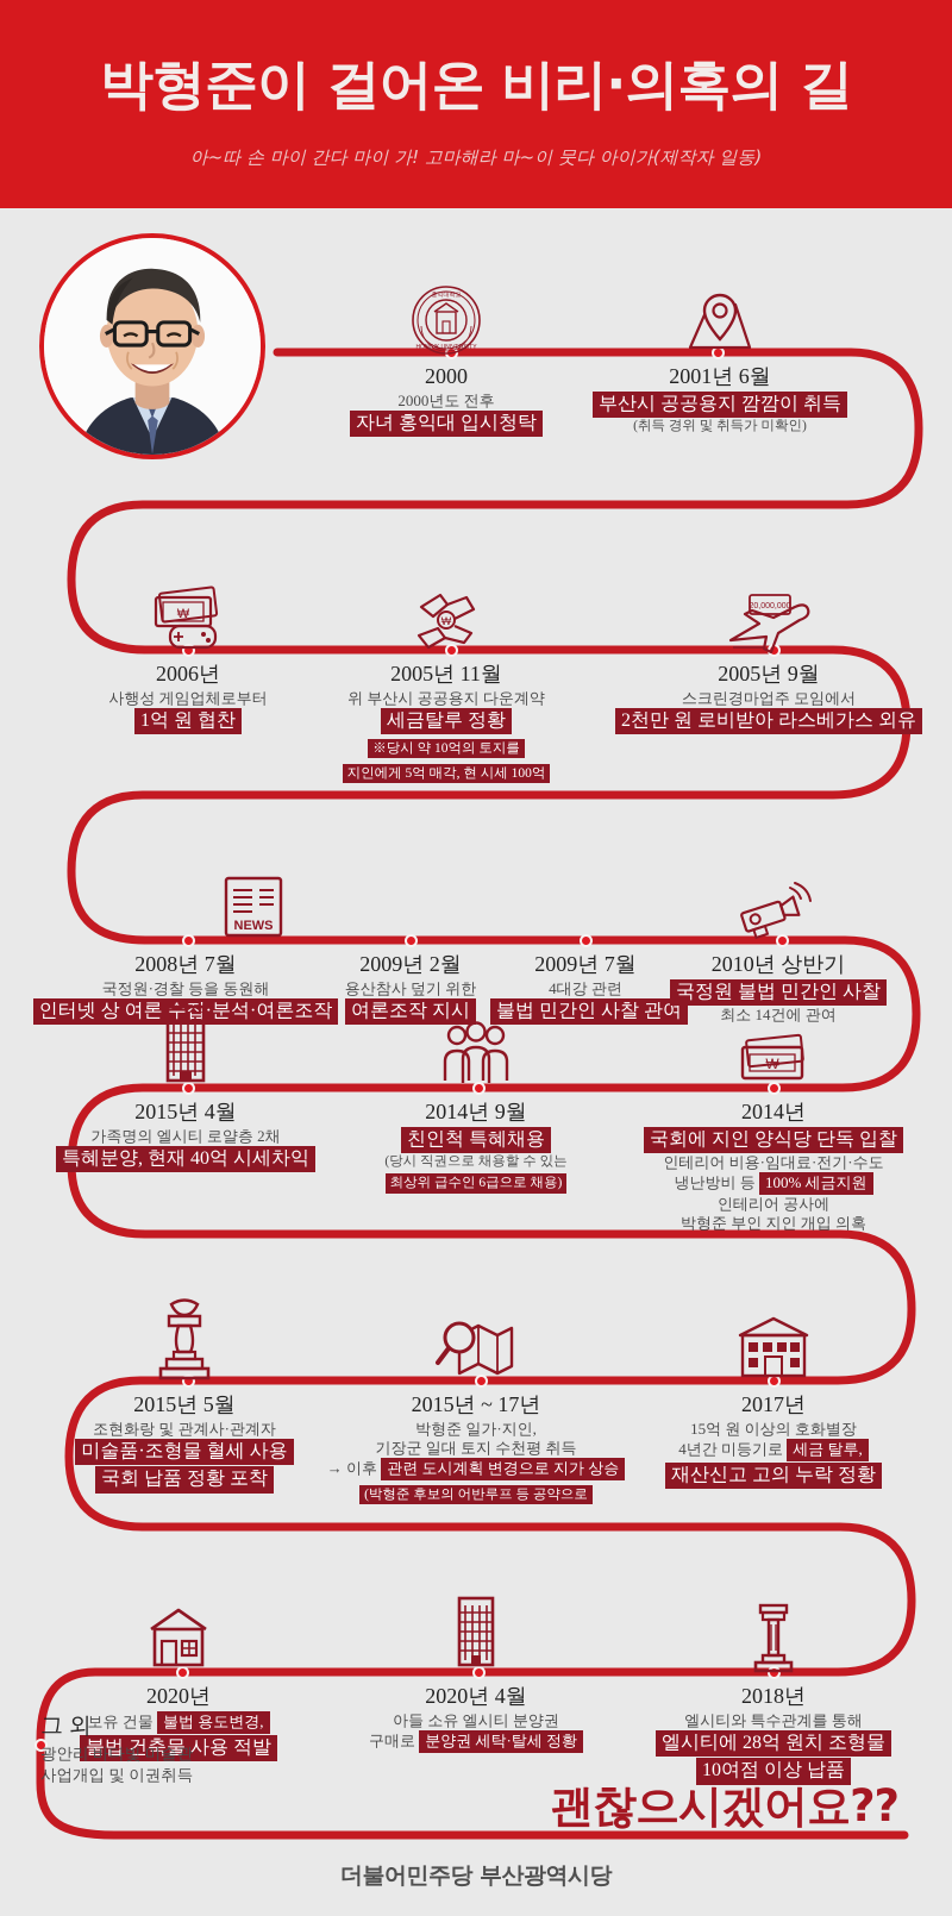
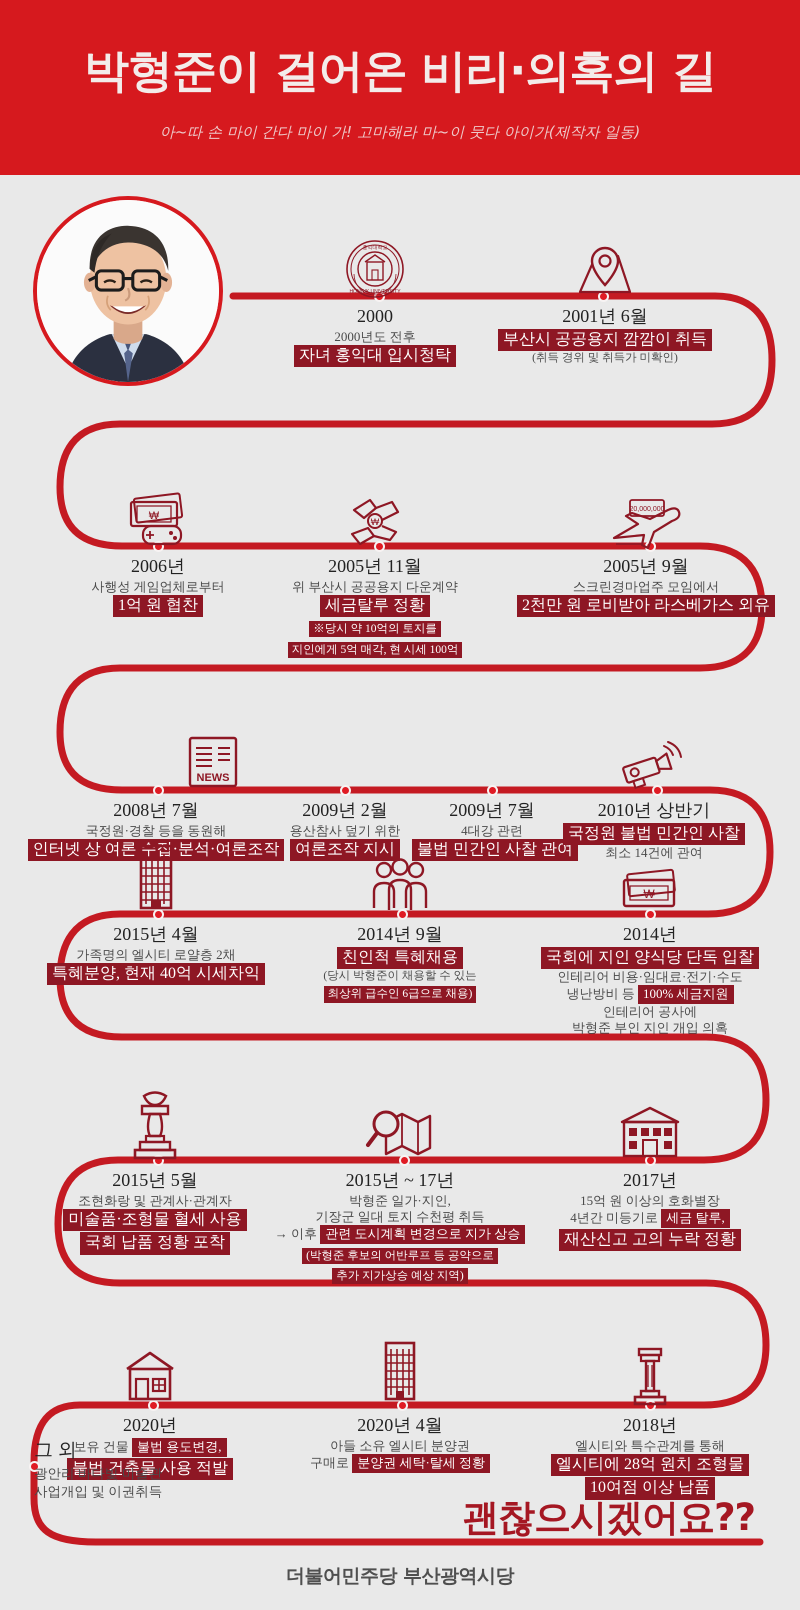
  박형준이 걸어온 비리·의혹의 길
  아~따 손 마이 간다 마이 가! 고마해라 마~이 뭇다 아이가(제작자 일동)
  2000
  2000년도 전후
  자녀 홍익대 입시청탁
  2001년 6월
  부산시 공공용지 깜깜이 취득
  (취득 경위 및 취득가 미확인)
  ₩
  2006년
  사행성 게임업체로부터
  1억 원 협찬
  ₩
  2005년 11월
  위 부산시 공공용지 다운계약
  세금탈루 정황
  ※당시 약 10억의 토지를
  지인에게 5억 매각, 현 시세 100억
  2005년 9월
  스크린경마업주 모임에서
  2천만 원 로비받아 라스베가스 외유
  NEWS
  2008년 7월
  국정원·경찰 등을 동원해
  인터넷 상 여론 수집·분석·여론조작
  2009년 2월
  용산참사 덮기 위한
  여론조작 지시
  2009년 7월
  4대강 관련
  불법 민간인 사찰 관여
  2010년 상반기
  국정원 불법 민간인 사찰
  최소 14건에 관여
  2015년 4월
  가족명의 엘시티 로얄층 2채
  특혜분양, 현재 40억 시세차익
  2014년 9월
  친인척 특혜채용
- (당시 직권으로 채용할 수 있는
+ (당시 박형준이 채용할 수 있는
  최상위 급수인 6급으로 채용)
  ₩
  2014년
  국회에 지인 양식당 단독 입찰
  인테리어 비용·임대료·전기·수도
  냉난방비 등 100% 세금지원
  인테리어 공사에
  박형준 부인 지인 개입 의혹
  2015년 5월
  조현화랑 및 관계사·관계자
  미술품·조형물 혈세 사용
  국회 납품 정황 포착
  2015년 ~ 17년
  박형준 일가·지인,
  기장군 일대 토지 수천평 취득
  → 이후 관련 도시계획 변경으로 지가 상승
  (박형준 후보의 어반루프 등 공약으로
+ 추가 지가상승 예상 지역)
  2017년
  15억 원 이상의 호화별장
  4년간 미등기로 세금 탈루,
  재산신고 고의 누락 정황
  2020년
  보유 건물 불법 용도변경,
  불법 건축물 사용 적발
  2020년 4월
  아들 소유 엘시티 분양권
  구매로 분양권 세탁·탈세 정황
  2018년
  엘시티와 특수관계를 통해
  엘시티에 28억 원치 조형물
  10여점 이상 납품
  그 외
  광안리 바다빛 미술관
  사업개입 및 이권취득
  괜찮으시겠어요??
  더불어민주당 부산광역시당
